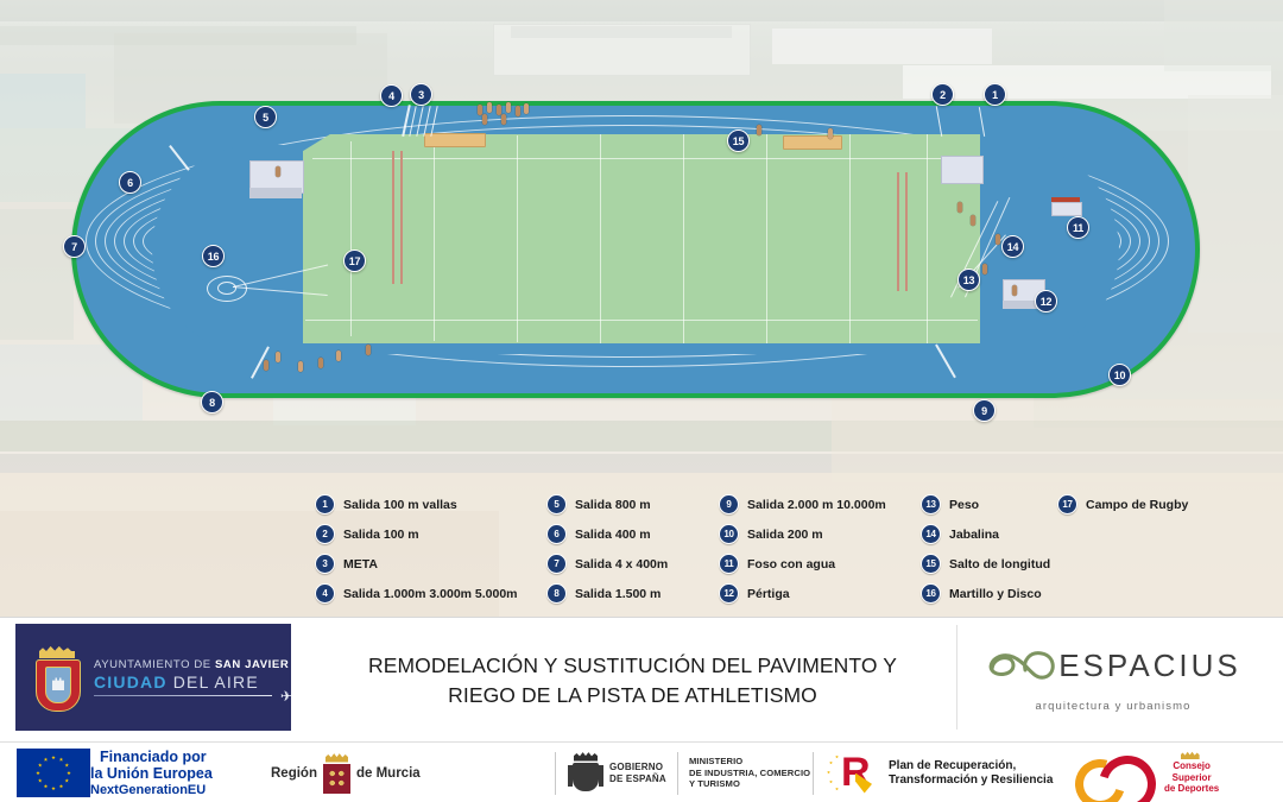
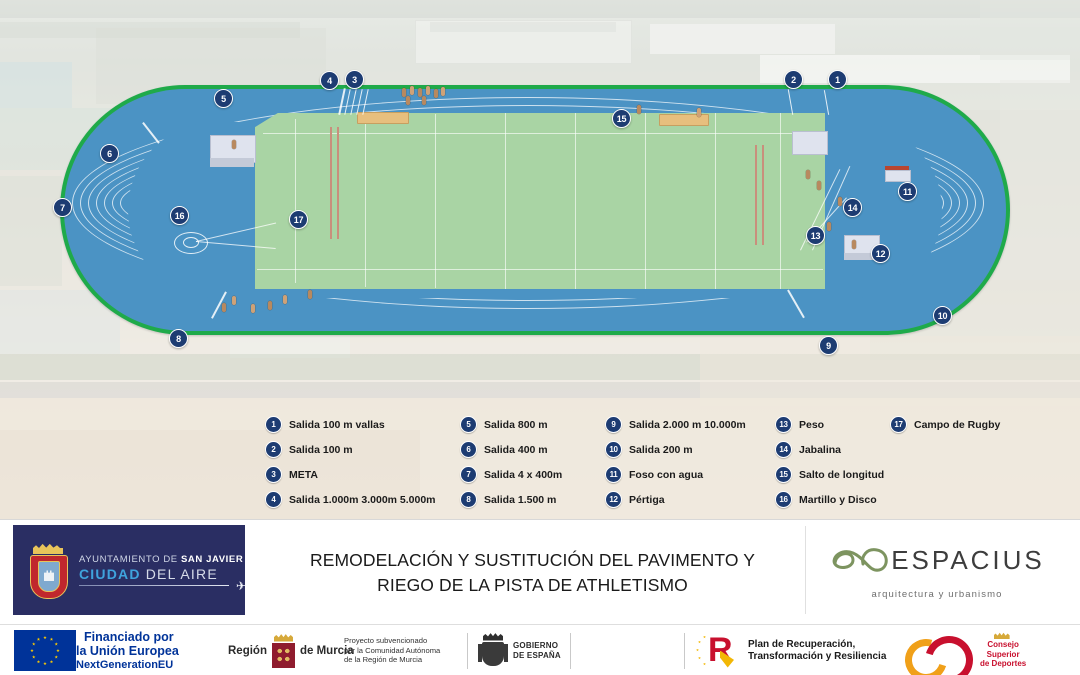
  1
  2
  3
  4
  5
  6
  7
  8
  9
  10
  11
  12
  13
  14
  15
  16
  17
  1
  Salida 100 m vallas
  2
  Salida 100 m
  3
  META
  4
  Salida 1.000m 3.000m 5.000m
  5
  Salida 800 m
  6
  Salida 400 m
  7
  Salida 4 x 400m
  8
  Salida 1.500 m
  9
  Salida 2.000 m 10.000m
  10
  Salida 200 m
  11
  Foso con agua
  12
  Pértiga
  13
  Peso
  14
  Jabalina
  15
  Salto de longitud
  16
  Martillo y Disco
  17
  Campo de Rugby
  AYUNTAMIENTO DE SAN JAVIER
  CIUDAD DEL AIRE
  ✈
  REMODELACIÓN Y SUSTITUCIÓN DEL PAVIMENTO Y
  RIEGO DE LA PISTA DE ATHLETISMO
  ESPACIUS
  arquitectura y urbanismo
  Financiado por
  la Unión Europea
  NextGenerationEU
  Región
  de Murcia
+ Proyecto subvencionado
+ por la Comunidad Autónoma
+ de la Región de Murcia
  GOBIERNO
  DE ESPAÑA
- MINISTERIO
- DE INDUSTRIA, COMERCIO
- Y TURISMO
  R
  Plan de Recuperación,
  Transformación y Resiliencia
  Consejo
  Superior
  de Deportes
